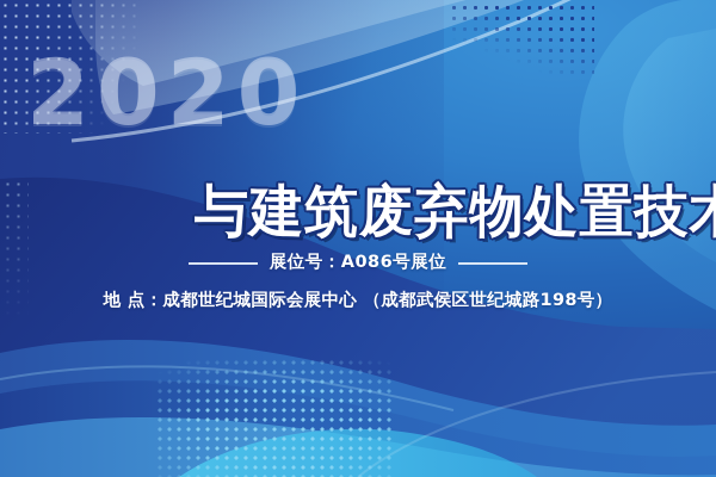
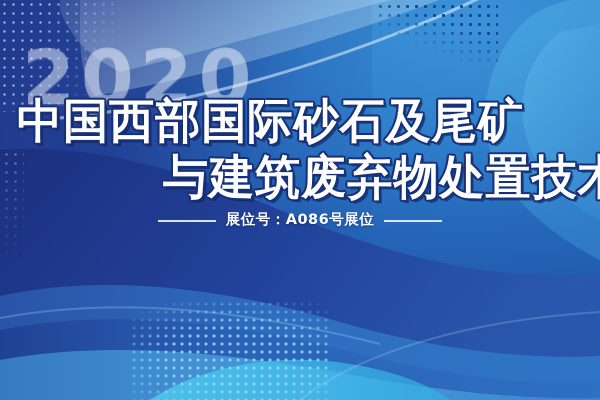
  2020
+ 中国西部国际砂石及尾矿
  与建筑废弃物处置技
  展位号：A086号展位
- 地 点：成都世纪城国际会展中心 （成都武侯区世纪城路198号）
